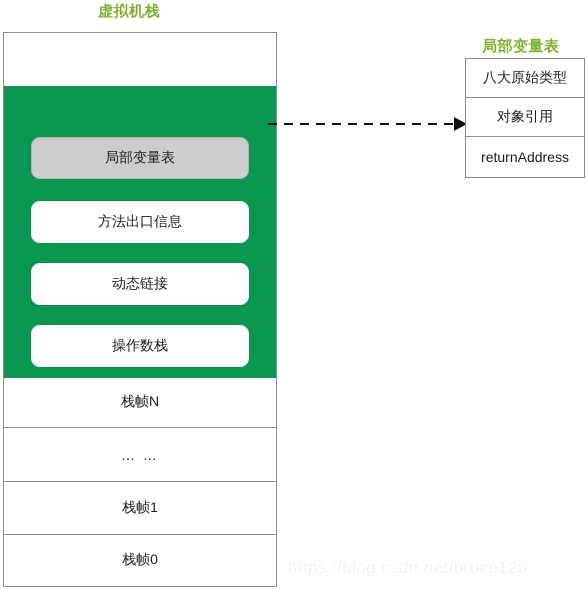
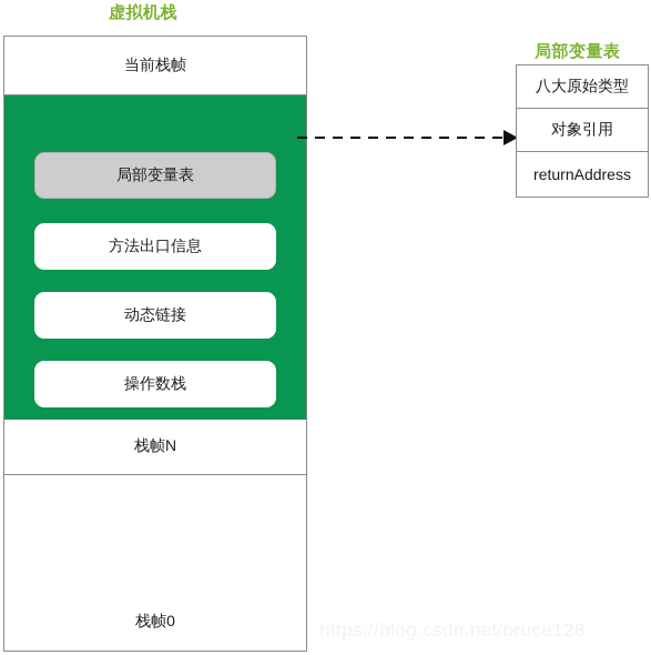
  虚拟机栈
+ 当前栈帧
  局部变量表
  方法出口信息
  动态链接
  操作数栈
  栈帧N
- … …
- 栈帧1
  栈帧0
  局部变量表
  八大原始类型
  对象引用
  returnAddress
